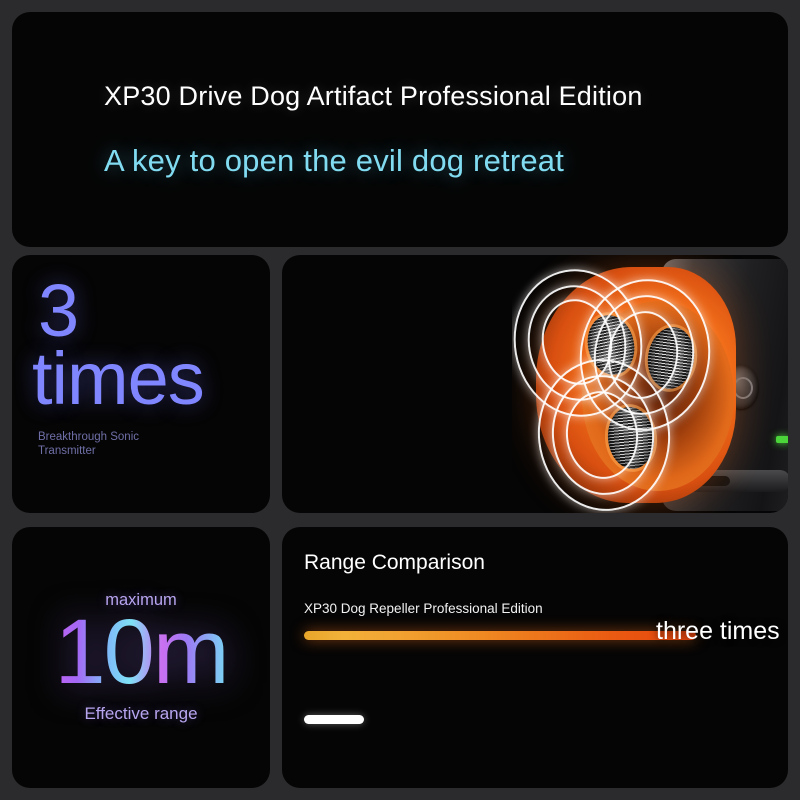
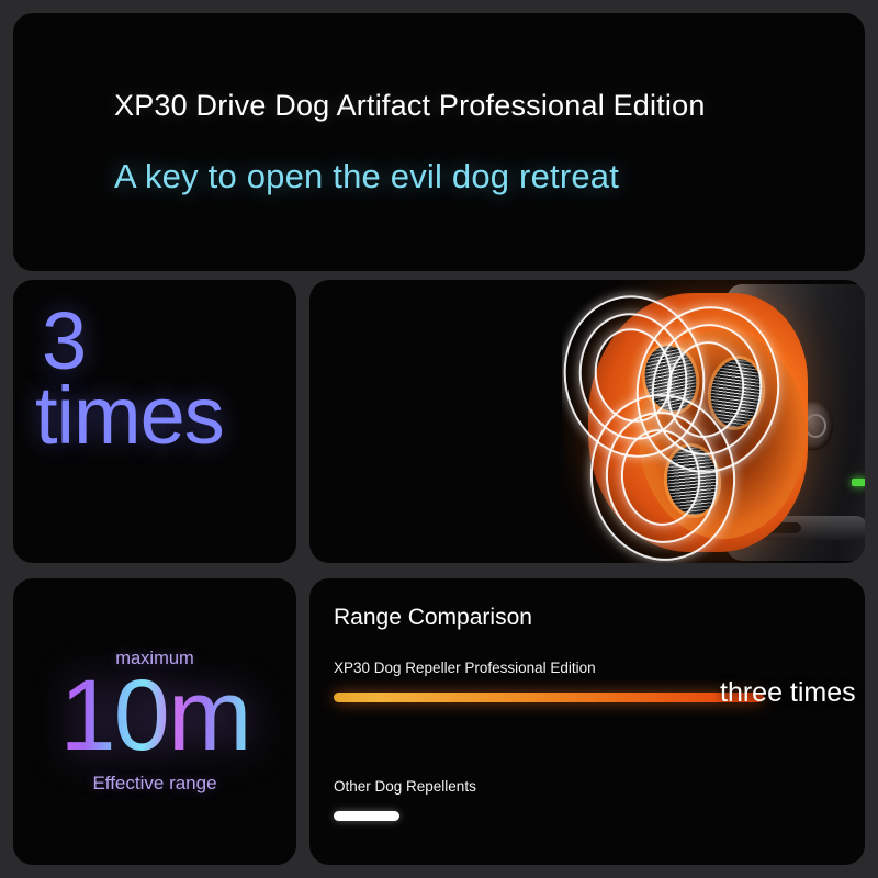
  XP30 Drive Dog Artifact Professional Edition
  A key to open the evil dog retreat
  3
  times
- Breakthrough Sonic Transmitter
  maximum
  10m
  Effective range
  Range Comparison
  XP30 Dog Repeller Professional Edition
  three times
+ Other Dog Repellents
